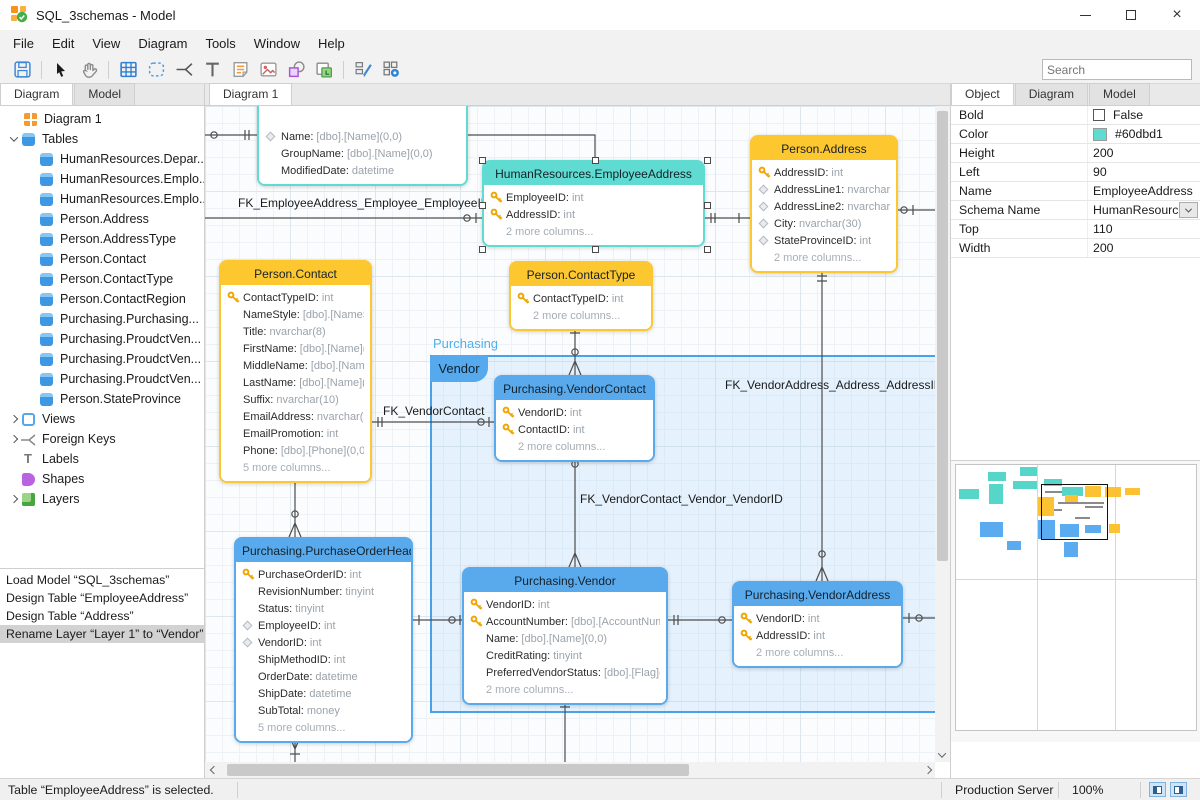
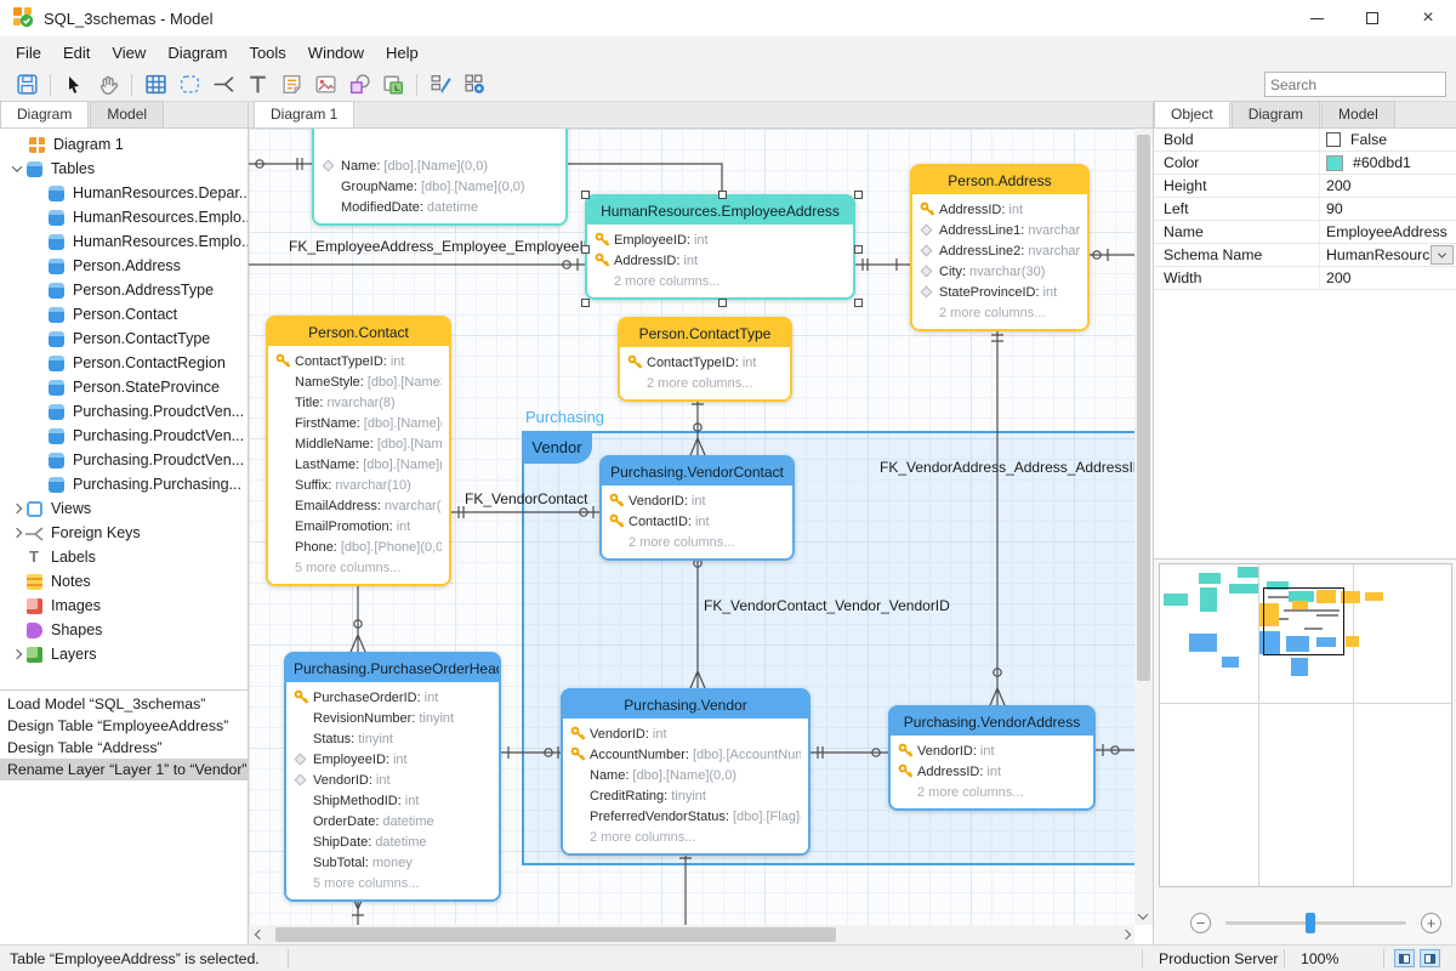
  SQL_3schemas - Model
  ×
  File
  Edit
  View
  Diagram
  Tools
  Window
  Help
  Search
  Diagram
  Model
  Diagram 1
  Tables
  HumanResources.Depar..
  HumanResources.Emplo.
  HumanResources.Emplo.
  Person.Address
  Person.AddressType
  Person.Contact
  Person.ContactType
  Person.ContactRegion
- Purchasing.Purchasing...
+ Person.StateProvince
  Purchasing.ProudctVen...
  Purchasing.ProudctVen...
  Purchasing.ProudctVen...
- Person.StateProvince
+ Purchasing.Purchasing...
  Views
  Foreign Keys
  Labels
+ Notes
+ Images
  Shapes
  Layers
  Load Model “SQL_3schemas”
  Design Table “EmployeeAddress”
  Design Table “Address”
  Rename Layer “Layer 1” to “Vendor”
  Diagram 1
  Purchasing
  Vendor
  FK_EmployeeAddress_Employee_Employee
  FK_VendorAddress_Address_AddressI
  FK_VendorContact
  FK_VendorContact_Vendor_VendorID
  Name:
  [dbo].[Name](0,0)
  GroupName:
  [dbo].[Name](0,0)
  ModifiedDate:
  datetime
  HumanResources.EmployeeAddress
  EmployeeID:
  int
  AddressID:
  int
  2 more columns...
  Person.Address
  AddressID:
  int
  AddressLine1:
  AddressLine2:
  City:
  nvarchar(30)
  StateProvinceID:
  int
  2 more columns...
  Person.Contact
  ContactTypeID:
  int
  NameStyle:
  Title:
  nvarchar(8)
  FirstName:
  [dbo].[Name]
  MiddleName:
  LastName:
  [dbo].[Name]
  Suffix:
  nvarchar(10)
  EmailAddress:
  nvarchar(
  EmailPromotion:
  int
  Phone:
  [dbo].[Phone](0,0
  5 more columns...
  Person.ContactType
  ContactTypeID:
  int
  2 more columns...
  Purchasing.VendorContact
  VendorID:
  int
  ContactID:
  int
  2 more columns...
  Purchasing.PurchaseOrderHea
  PurchaseOrderID:
  int
  RevisionNumber:
  tinyint
  Status:
  tinyint
  EmployeeID:
  int
  VendorID:
  int
  ShipMethodID:
  int
  OrderDate:
  datetime
  ShipDate:
  datetime
  SubTotal:
  money
  5 more columns...
  Purchasing.Vendor
  VendorID:
  int
  AccountNumber:
  [dbo].[AccountNum
  Name:
  [dbo].[Name](0,0)
  CreditRating:
  tinyint
  PreferredVendorStatus:
  [dbo].[Flag]
  2 more columns...
  Purchasing.VendorAddress
  VendorID:
  int
  AddressID:
  int
  2 more columns...
  Object
  Diagram
  Model
  Bold
  False
  Color
  #60dbd1
  Height
  200
  Left
  90
  Name
  EmployeeAddress
  Schema Name
  HumanResourc
- Top
- 110
  Width
  200
+ −
+ +
  Table “EmployeeAddress” is selected.
  Production Server
  100%
